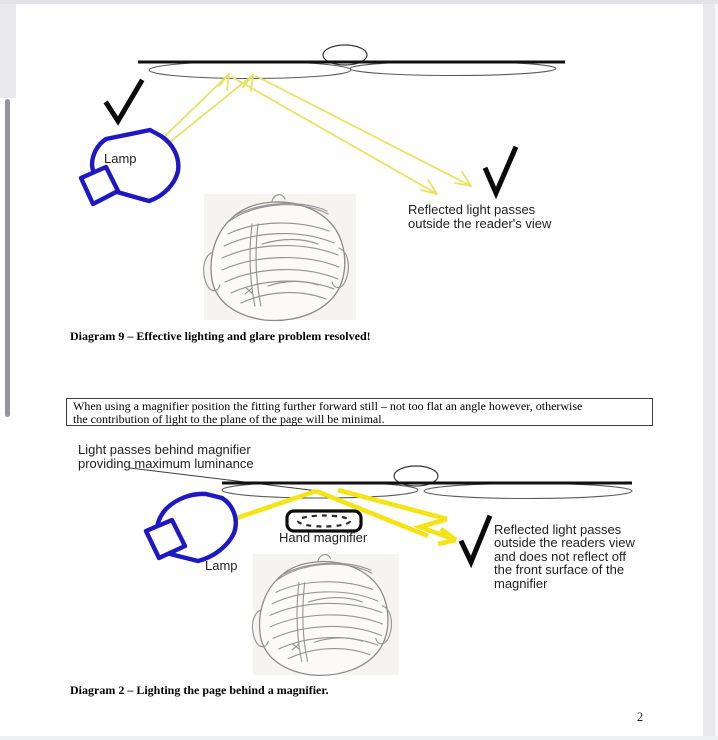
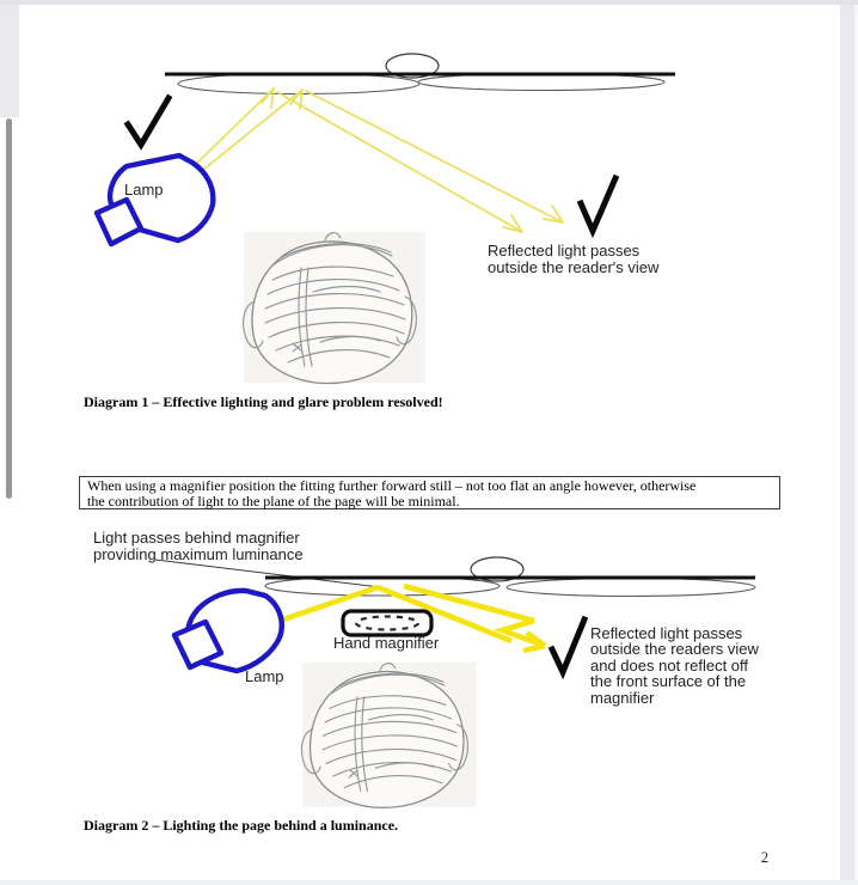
  Lamp
  Reflected light passes
  outside the reader's view
- Diagram 9 – Effective lighting and glare problem resolved!
+ Diagram 1 – Effective lighting and glare problem resolved!
  When using a magnifier position the fitting further forward still – not too flat an angle however, otherwise
  the contribution of light to the plane of the page will be minimal.
  Light passes behind magnifier
  providing maximum luminance
  Lamp
  Hand magnifier
  Reflected light passes
  outside the readers view
  and does not reflect off
  the front surface of the
  magnifier
- Diagram 2 – Lighting the page behind a magnifier.
+ Diagram 2 – Lighting the page behind a luminance.
  2
